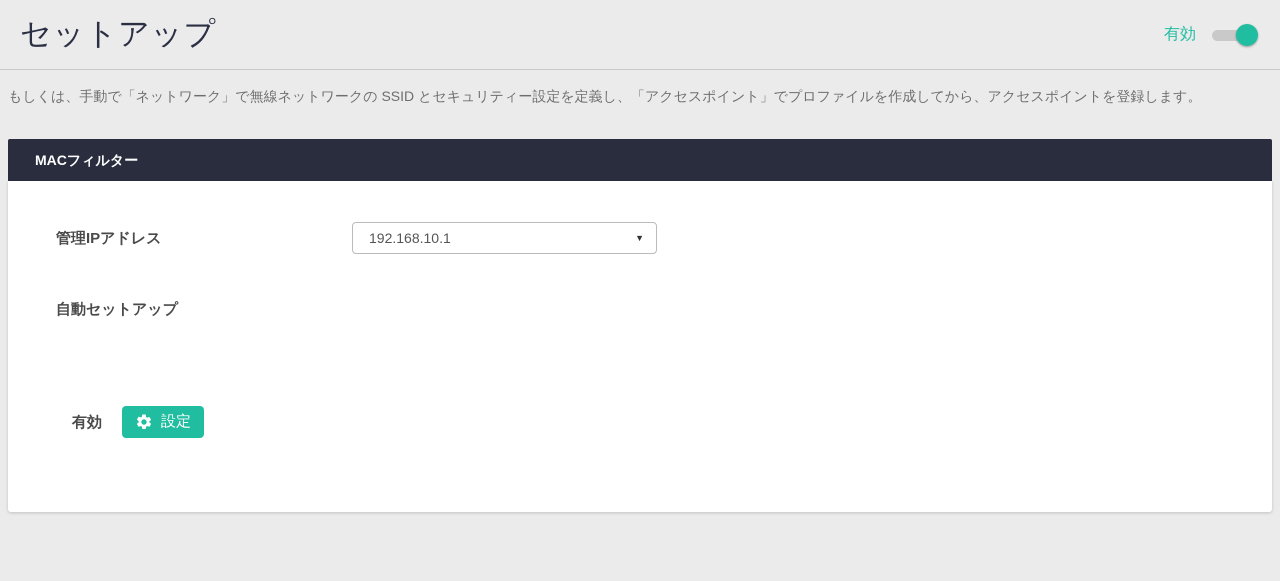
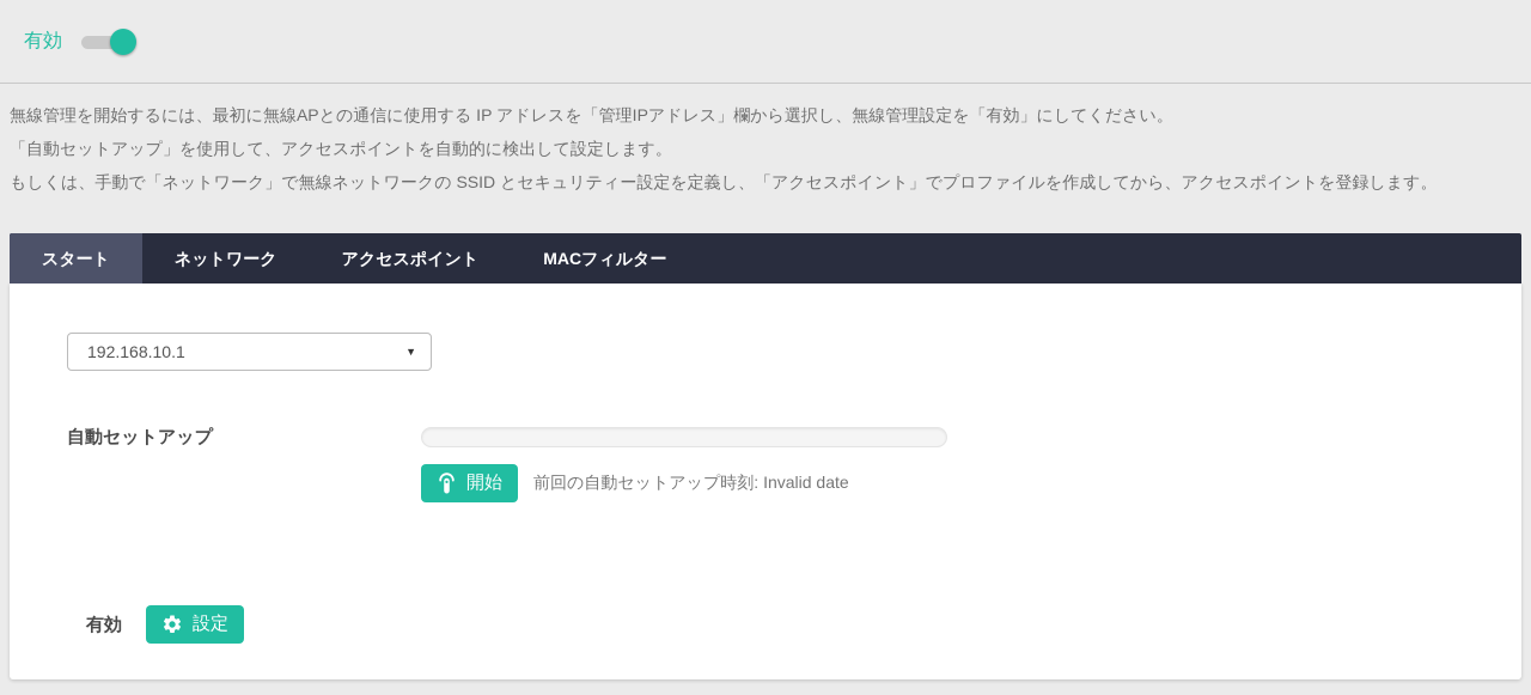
- セットアップ
  有効
+ 無線管理を開始するには、最初に無線APとの通信に使用する IP アドレスを「管理IPアドレス」欄から選択し、無線管理設定を「有効」にしてください。
+ 「自動セットアップ」を使用して、アクセスポイントを自動的に検出して設定します。
  もしくは、手動で「ネットワーク」で無線ネットワークの SSID とセキュリティー設定を定義し、「アクセスポイント」でプロファイルを作成してから、アクセスポイントを登録します。
+ スタート
+ ネットワーク
+ アクセスポイント
  MACフィルター
- 管理IPアドレス
  192.168.10.1
  ▼
  自動セットアップ
+ 開始
+ 前回の自動セットアップ時刻: Invalid date
  有効
  設定
